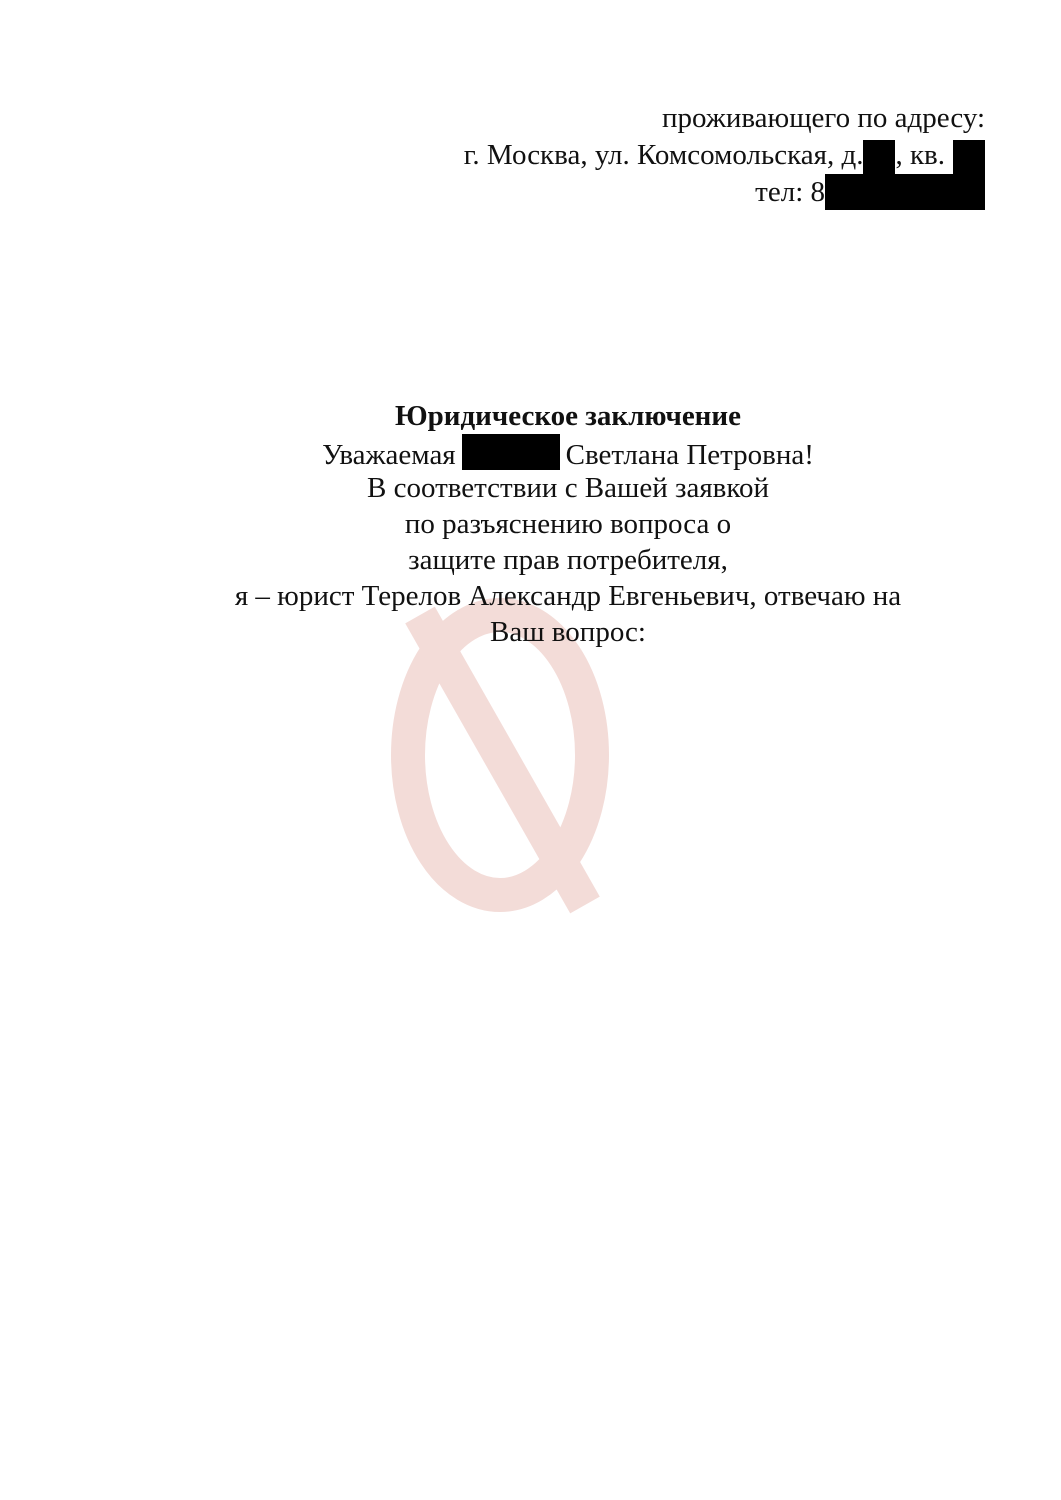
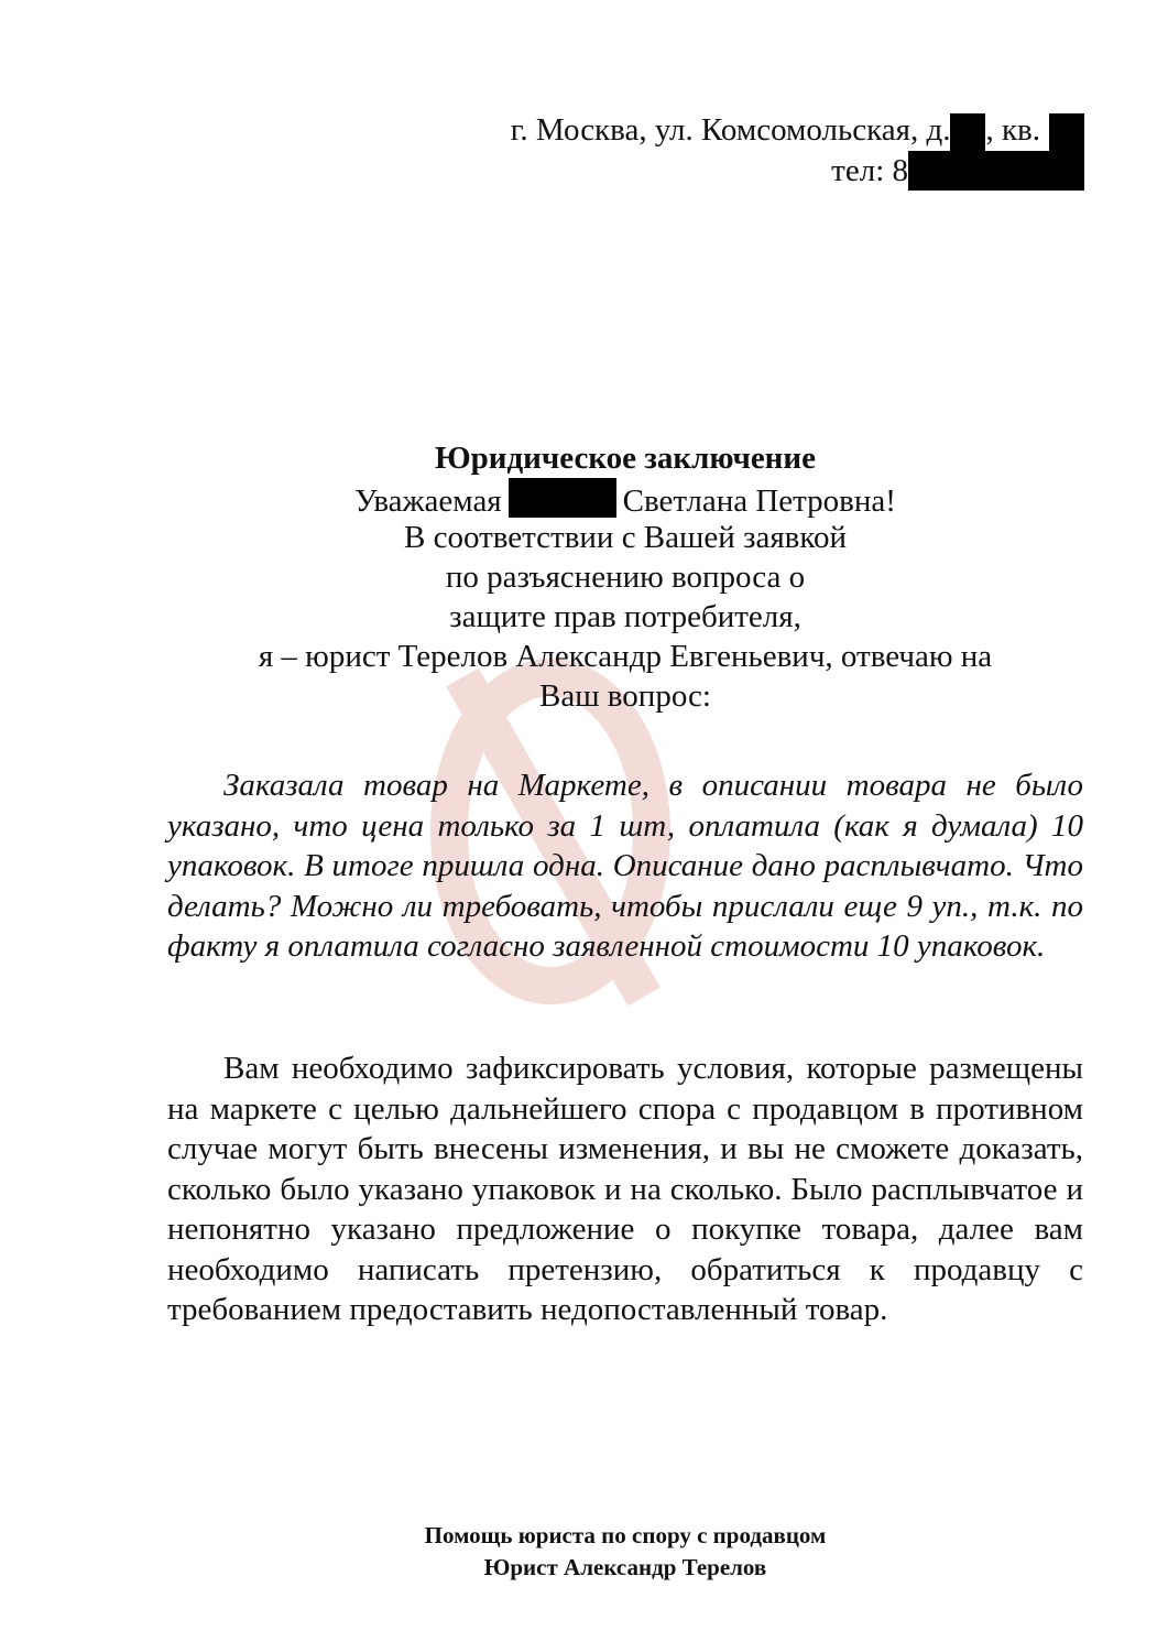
- проживающего по адресу:
  г. Москва, ул. Комсомольская, д. , кв.
  тел: 8
  Юридическое заключение
  Уважаемая Светлана Петровна!
  В соответствии с Вашей заявкой
  по разъяснению вопроса о
  защите прав потребителя,
  я – юрист Терелов Александр Евгеньевич, отвечаю на
  Ваш вопрос:
+ Заказала товар на Маркете, в описании товара не было указано, что цена только за 1 шт, оплатила (как я думала) 10 упаковок. В итоге пришла одна. Описание дано расплывчато. Что делать? Можно ли требовать, чтобы прислали еще 9 уп., т.к. по факту я оплатила согласно заявленной стоимости 10 упаковок.
+ Вам необходимо зафиксировать условия, которые размещены на маркете с целью дальнейшего спора с продавцом в противном случае могут быть внесены изменения, и вы не сможете доказать, сколько было указано упаковок и на сколько. Было расплывчатое и непонятно указано предложение о покупке товара, далее вам необходимо написать претензию, обратиться к продавцу с требованием предоставить недопоставленный товар.
+ Помощь юриста по спору с продавцом
+ Юрист Александр Терелов
